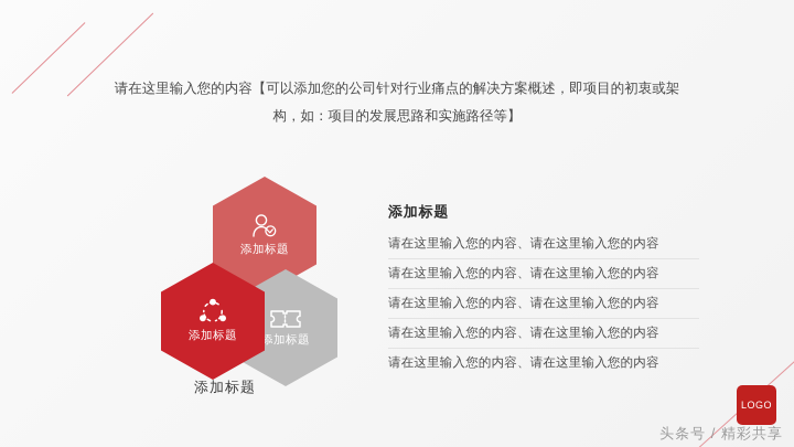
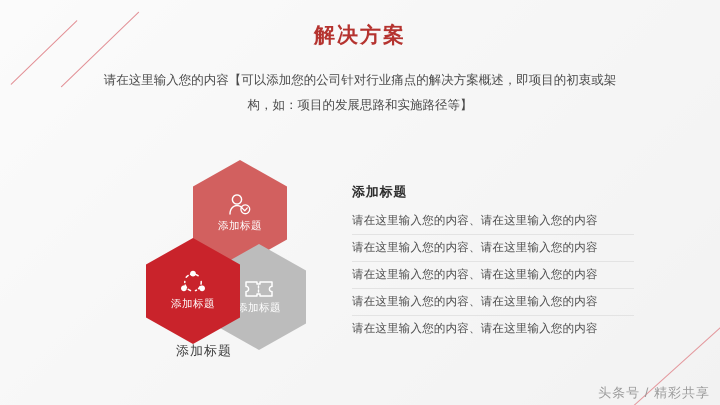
+ 解决方案
  请在这里输入您的内容【可以添加您的公司针对行业痛点的解决方案概述，即项目的初衷或架构，如：项目的发展思路和实施路径等】
  添加标题
  添加标题
  添加标题
  添加标题
  添加标题
  请在这里输入您的内容、请在这里输入您的内容
  请在这里输入您的内容、请在这里输入您的内容
  请在这里输入您的内容、请在这里输入您的内容
  请在这里输入您的内容、请在这里输入您的内容
  请在这里输入您的内容、请在这里输入您的内容
- LOGO
  头条号 / 精彩共享
